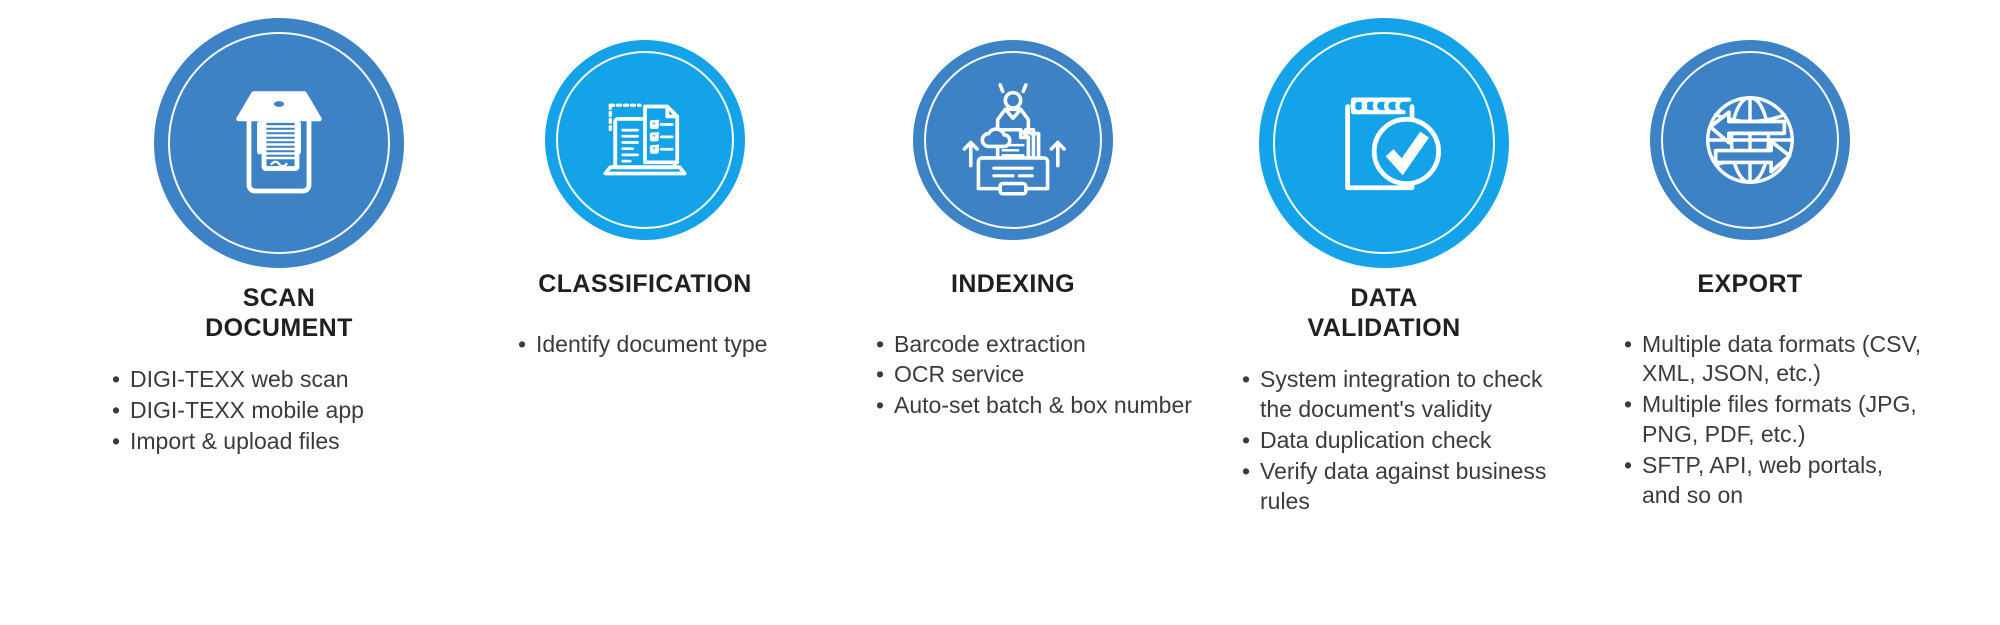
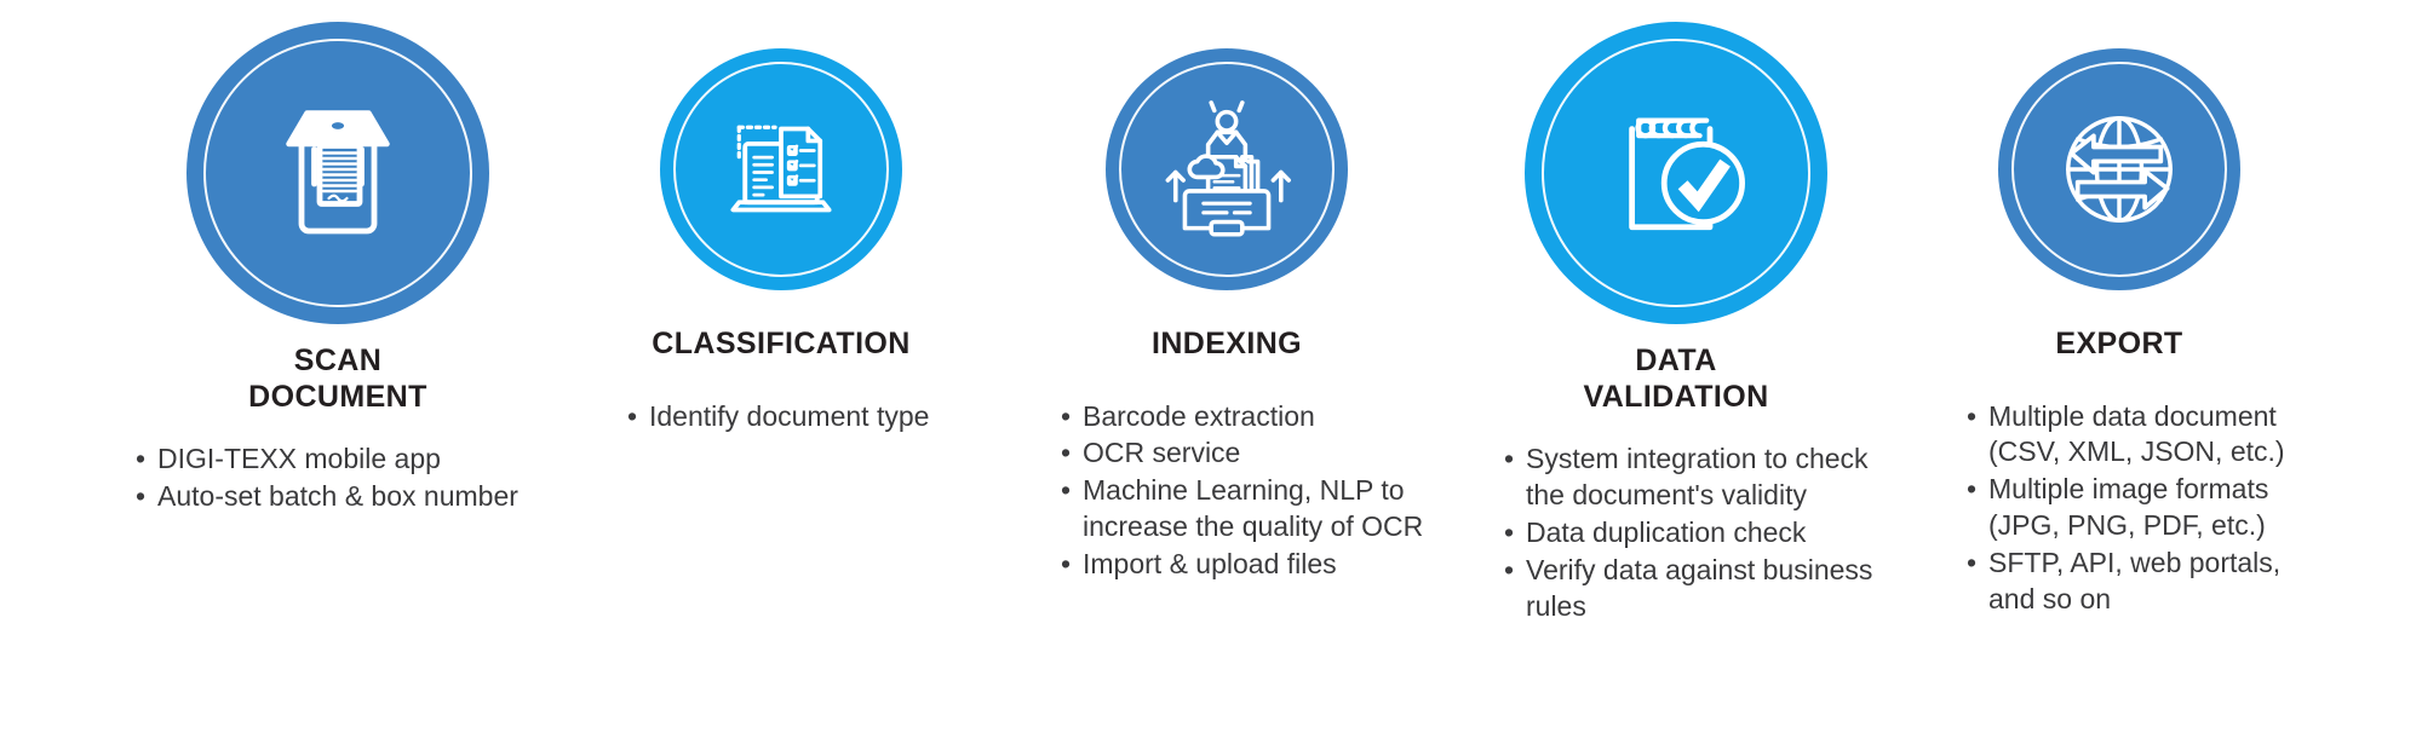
  SCAN
  DOCUMENT
- DIGI-TEXX web scan
  DIGI-TEXX mobile app
- Import & upload files
+ Auto-set batch & box number
  CLASSIFICATION
  Identify document type
  INDEXING
  Barcode extraction
  OCR service
+ Machine Learning, NLP to increase the quality of OCR
- Auto-set batch & box number
+ Import & upload files
  DATA
  VALIDATION
  System integration to check the document's validity
  Data duplication check
  Verify data against business rules
  EXPORT
- Multiple data formats (CSV, XML, JSON, etc.)
+ Multiple data document (CSV, XML, JSON, etc.)
- Multiple files formats (JPG, PNG, PDF, etc.)
+ Multiple image formats (JPG, PNG, PDF, etc.)
  SFTP, API, web portals, and so on
